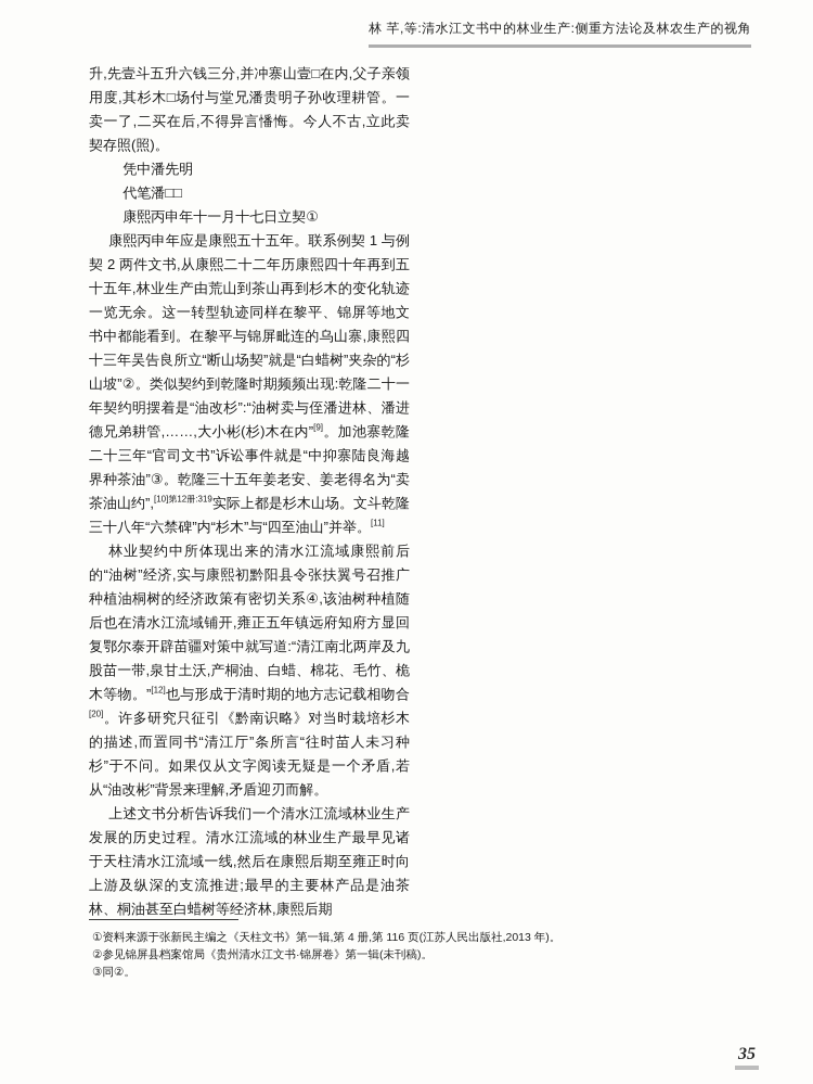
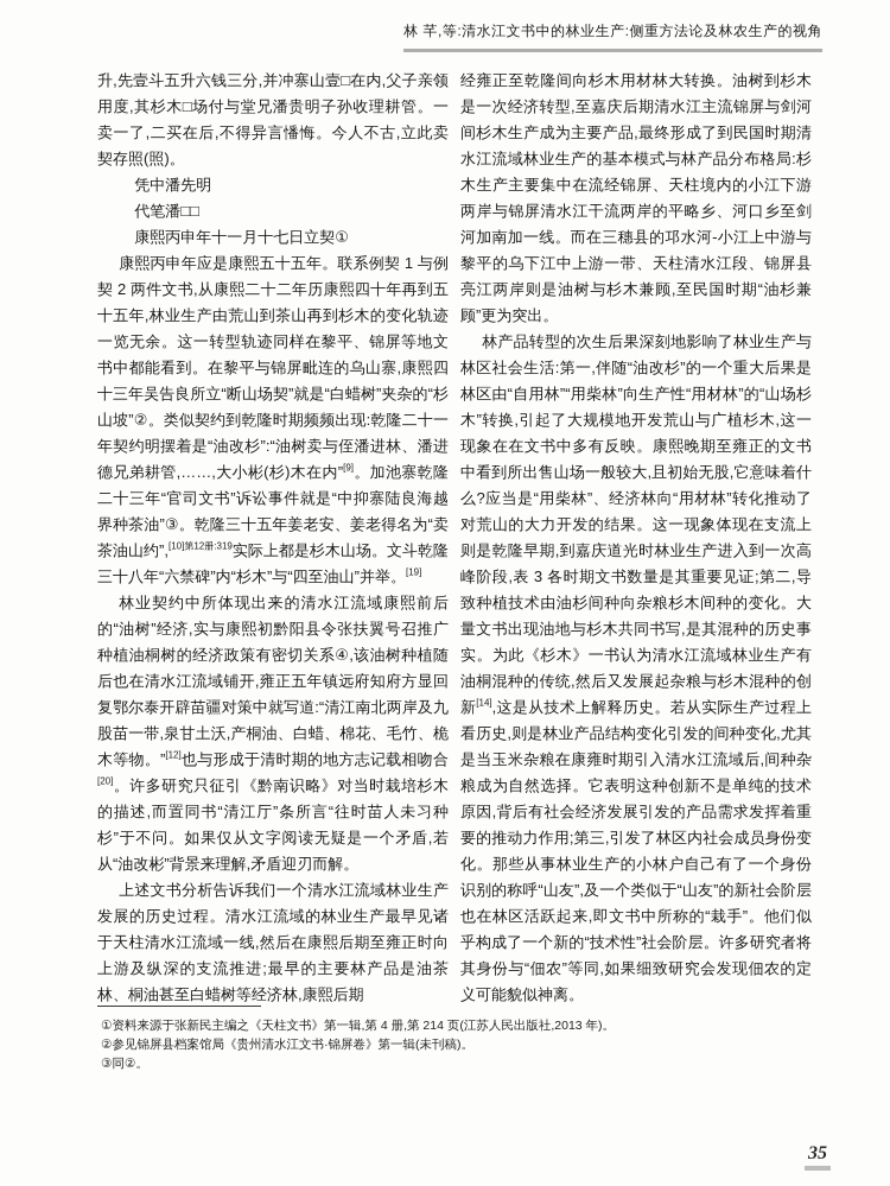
  林 芊,等:清水江文书中的林业生产:侧重方法论及林农生产的视角
  升,先壹斗五升六钱三分,并冲寨山壹□在内,父子亲领用度,其杉木□场付与堂兄潘贵明子孙收理耕管。一卖一了,二买在后,不得异言憣悔。今人不古,立此卖契存照(照)。
  凭中潘先明
  代笔潘□□
  康熙丙申年十一月十七日立契①
- 康熙丙申年应是康熙五十五年。联系例契 1 与例契 2 两件文书,从康熙二十二年历康熙四十年再到五十五年,林业生产由荒山到茶山再到杉木的变化轨迹一览无余。这一转型轨迹同样在黎平、锦屏等地文书中都能看到。在黎平与锦屏毗连的乌山寨,康熙四十三年吴告良所立“断山场契”就是“白蜡树”夹杂的“杉山坡”②。类似契约到乾隆时期频频出现:乾隆二十一年契约明摆着是“油改杉”:“油树卖与侄潘进林、潘进德兄弟耕管,……,大小彬(杉)木在内”[9]。加池寨乾隆二十三年“官司文书”诉讼事件就是“中抑寨陆良海越界种茶油”③。乾隆三十五年姜老安、姜老得名为“卖茶油山约”,[10]第12册:319实际上都是杉木山场。文斗乾隆三十八年“六禁碑”内“杉木”与“四至油山”并举。[11]
+ 康熙丙申年应是康熙五十五年。联系例契 1 与例契 2 两件文书,从康熙二十二年历康熙四十年再到五十五年,林业生产由荒山到茶山再到杉木的变化轨迹一览无余。这一转型轨迹同样在黎平、锦屏等地文书中都能看到。在黎平与锦屏毗连的乌山寨,康熙四十三年吴告良所立“断山场契”就是“白蜡树”夹杂的“杉山坡”②。类似契约到乾隆时期频频出现:乾隆二十一年契约明摆着是“油改杉”:“油树卖与侄潘进林、潘进德兄弟耕管,……,大小彬(杉)木在内”[9]。加池寨乾隆二十三年“官司文书”诉讼事件就是“中抑寨陆良海越界种茶油”③。乾隆三十五年姜老安、姜老得名为“卖茶油山约”,[10]第12册:319实际上都是杉木山场。文斗乾隆三十八年“六禁碑”内“杉木”与“四至油山”并举。[19]
  林业契约中所体现出来的清水江流域康熙前后的“油树”经济,实与康熙初黔阳县令张扶翼号召推广种植油桐树的经济政策有密切关系④,该油树种植随后也在清水江流域铺开,雍正五年镇远府知府方显回复鄂尔泰开辟苗疆对策中就写道:“清江南北两岸及九股苗一带,泉甘土沃,产桐油、白蜡、棉花、毛竹、桅木等物。”[12]也与形成于清时期的地方志记载相吻合[20]。许多研究只征引《黔南识略》对当时栽培杉木的描述,而置同书“清江厅”条所言“往时苗人未习种杉”于不问。如果仅从文字阅读无疑是一个矛盾,若从“油改彬”背景来理解,矛盾迎刃而解。
  上述文书分析告诉我们一个清水江流域林业生产发展的历史过程。清水江流域的林业生产最早见诸于天柱清水江流域一线,然后在康熙后期至雍正时向上游及纵深的支流推进;最早的主要林产品是油茶林、桐油甚至白蜡树等经济林,康熙后期
+ 经雍正至乾隆间向杉木用材林大转换。油树到杉木是一次经济转型,至嘉庆后期清水江主流锦屏与剑河间杉木生产成为主要产品,最终形成了到民国时期清水江流域林业生产的基本模式与林产品分布格局:杉木生产主要集中在流经锦屏、天柱境内的小江下游两岸与锦屏清水江干流两岸的平略乡、河口乡至剑河加南加一线。而在三穗县的邛水河-小江上中游与黎平的乌下江中上游一带、天柱清水江段、锦屏县亮江两岸则是油树与杉木兼顾,至民国时期“油杉兼顾”更为突出。
+ 林产品转型的次生后果深刻地影响了林业生产与林区社会生活:第一,伴随“油改杉”的一个重大后果是林区由“自用林”“用柴林”向生产性“用材林”的“山场杉木”转换,引起了大规模地开发荒山与广植杉木,这一现象在在文书中多有反映。康熙晚期至雍正的文书中看到所出售山场一般较大,且初始无股,它意味着什么?应当是“用柴林”、经济林向“用材林”转化推动了对荒山的大力开发的结果。这一现象体现在支流上则是乾隆早期,到嘉庆道光时林业生产进入到一次高峰阶段,表 3 各时期文书数量是其重要见证;第二,导致种植技术由油杉间种向杂粮杉木间种的变化。大量文书出现油地与杉木共同书写,是其混种的历史事实。为此《杉木》一书认为清水江流域林业生产有油桐混种的传统,然后又发展起杂粮与杉木混种的创新[14],这是从技术上解释历史。若从实际生产过程上看历史,则是林业产品结构变化引发的间种变化,尤其是当玉米杂粮在康雍时期引入清水江流域后,间种杂粮成为自然选择。它表明这种创新不是单纯的技术原因,背后有社会经济发展引发的产品需求发挥着重要的推动力作用;第三,引发了林区内社会成员身份变化。那些从事林业生产的小林户自己有了一个身份识别的称呼“山友”,及一个类似于“山友”的新社会阶层也在林区活跃起来,即文书中所称的“栽手”。他们似乎构成了一个新的“技术性”社会阶层。许多研究者将其身份与“佃农”等同,如果细致研究会发现佃农的定义可能貌似神离。
- ①资料来源于张新民主编之《天柱文书》第一辑,第 4 册,第 116 页(江苏人民出版社,2013 年)。
+ ①资料来源于张新民主编之《天柱文书》第一辑,第 4 册,第 214 页(江苏人民出版社,2013 年)。
  ②参见锦屏县档案馆局《贵州清水江文书·锦屏卷》第一辑(未刊稿)。
  ③同②。
  35
